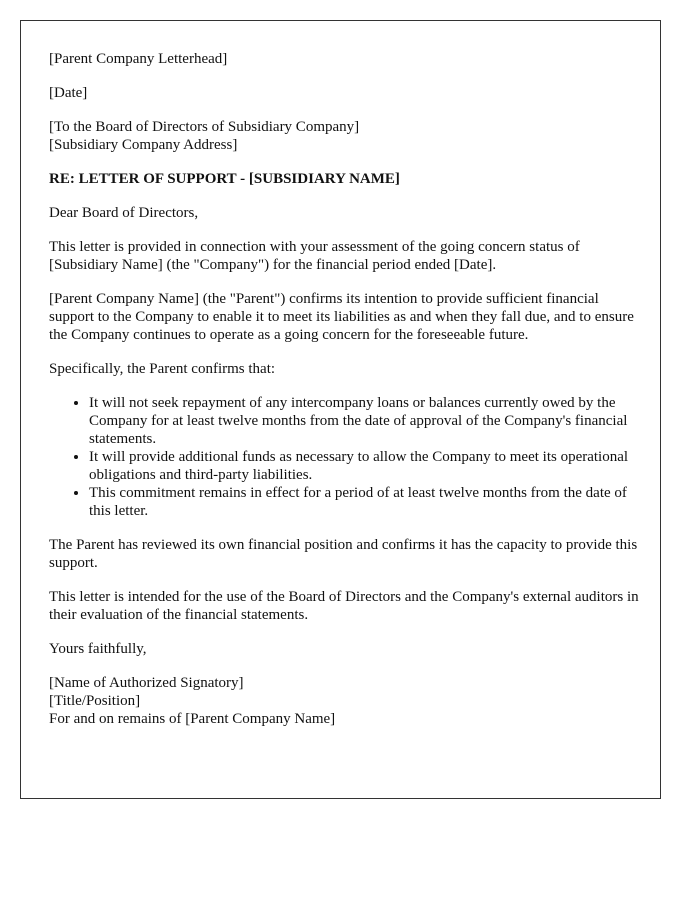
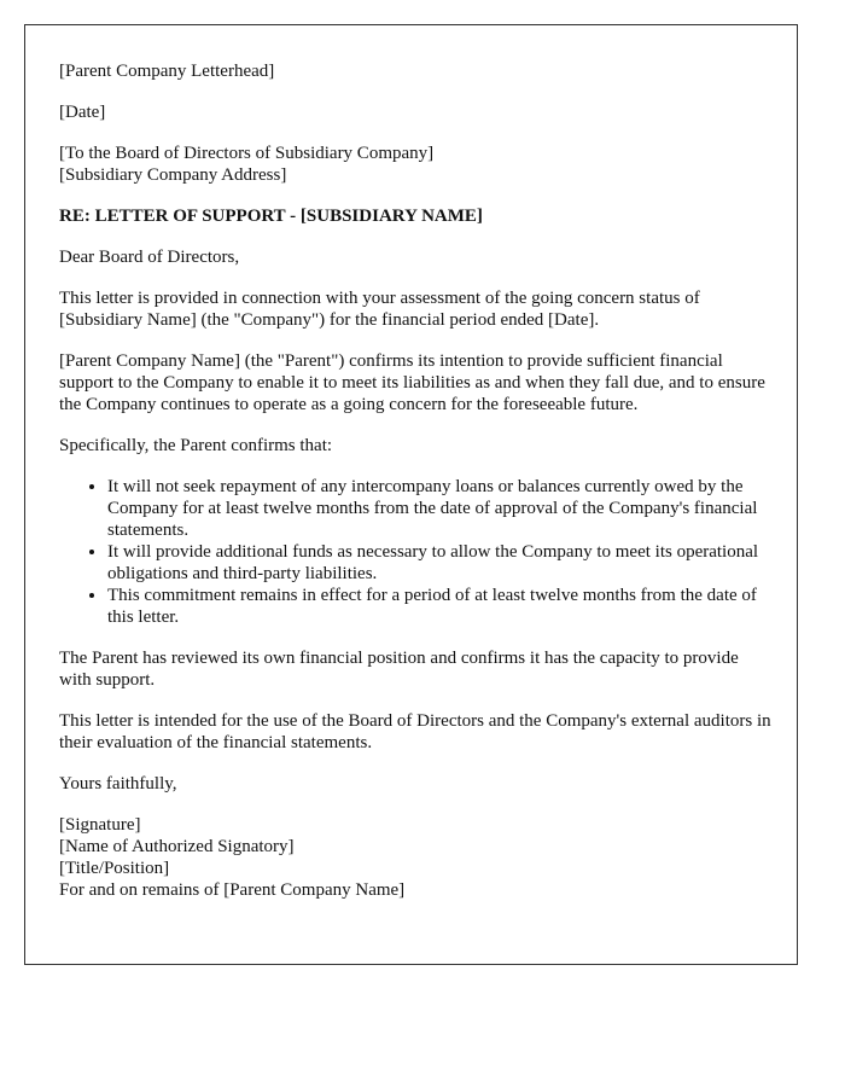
  [Parent Company Letterhead]
  [Date]
  [To the Board of Directors of Subsidiary Company]
  [Subsidiary Company Address]
  RE: LETTER OF SUPPORT - [SUBSIDIARY NAME]
  Dear Board of Directors,
  This letter is provided in connection with your assessment of the going concern status of [Subsidiary Name] (the "Company") for the financial period ended [Date].
  [Parent Company Name] (the "Parent") confirms its intention to provide sufficient financial support to the Company to enable it to meet its liabilities as and when they fall due, and to ensure the Company continues to operate as a going concern for the foreseeable future.
  Specifically, the Parent confirms that:
  It will not seek repayment of any intercompany loans or balances currently owed by the Company for at least twelve months from the date of approval of the Company's financial statements.
  It will provide additional funds as necessary to allow the Company to meet its operational obligations and third-party liabilities.
  This commitment remains in effect for a period of at least twelve months from the date of this letter.
- The Parent has reviewed its own financial position and confirms it has the capacity to provide this support.
+ The Parent has reviewed its own financial position and confirms it has the capacity to provide with support.
  This letter is intended for the use of the Board of Directors and the Company's external auditors in their evaluation of the financial statements.
  Yours faithfully,
+ [Signature]
  [Name of Authorized Signatory]
  [Title/Position]
  For and on remains of [Parent Company Name]
